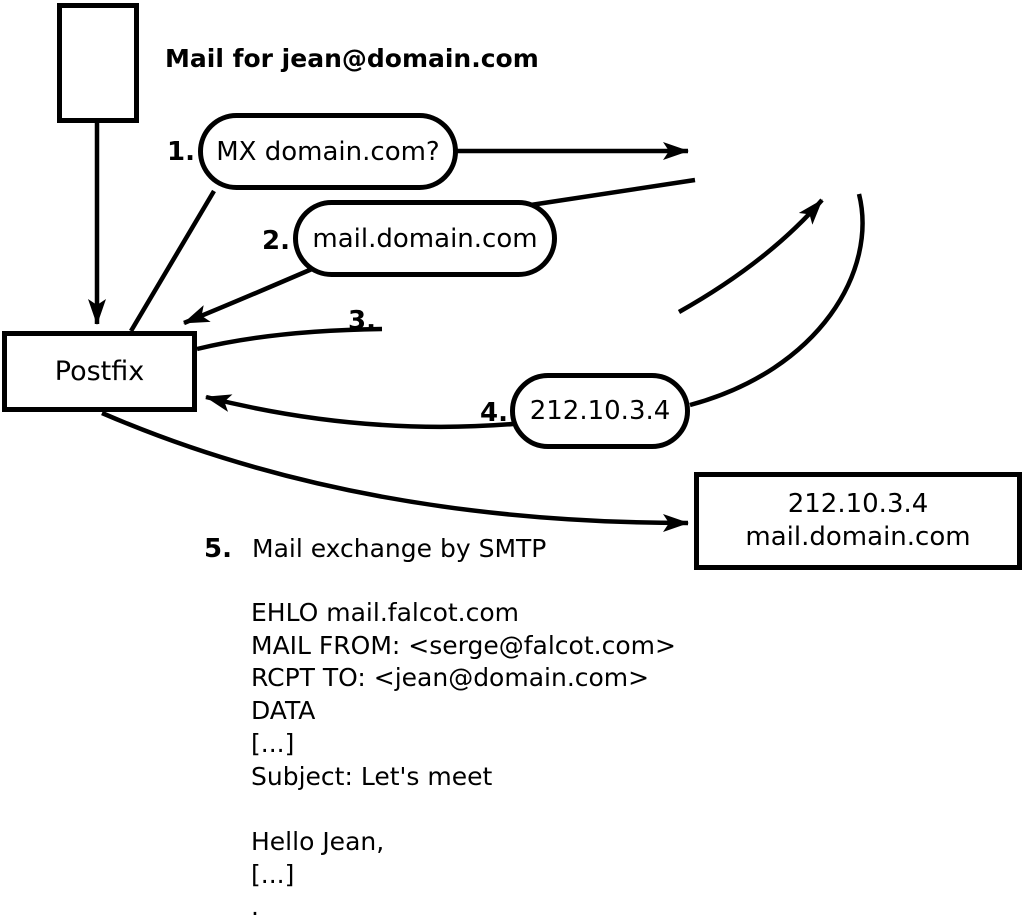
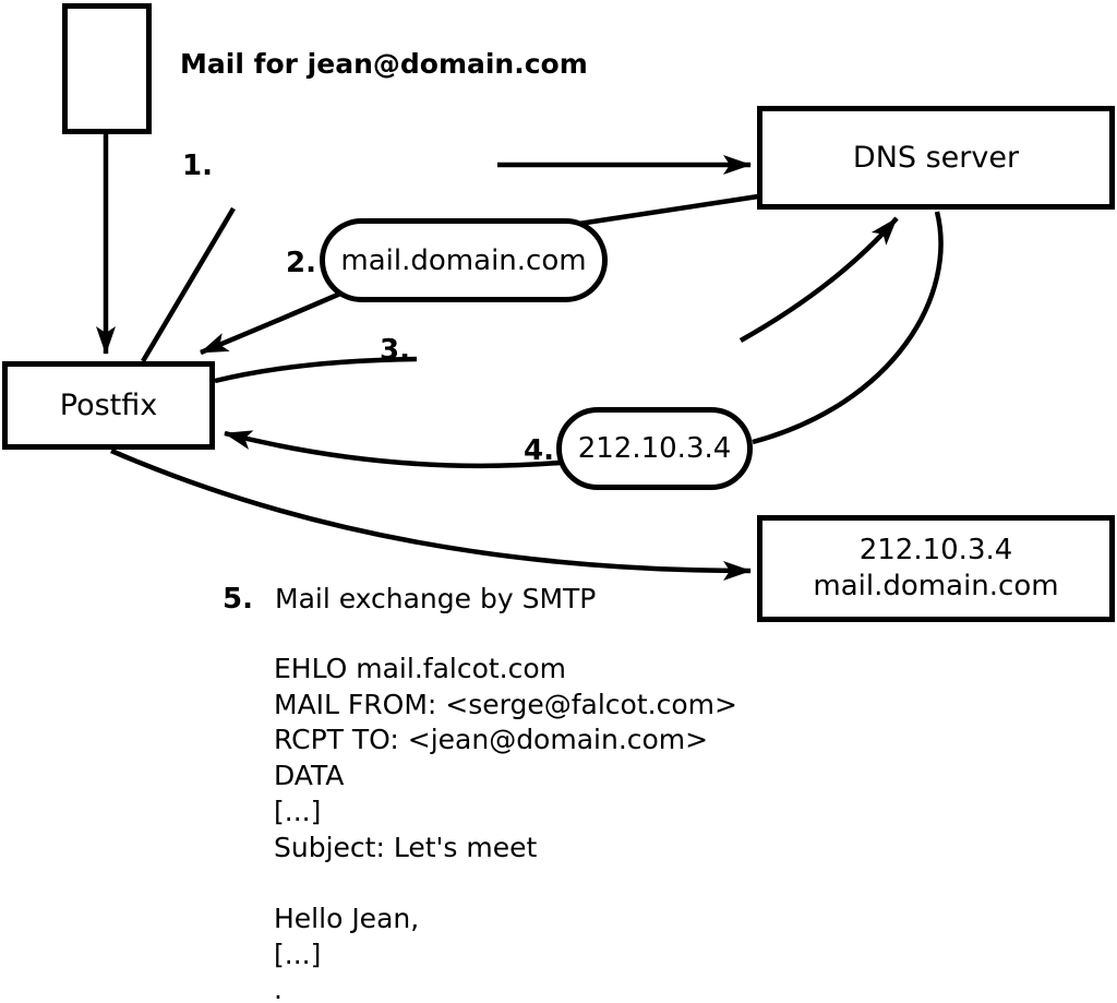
  Mail for jean@domain.com
  Postfix
+ DNS server
  212.10.3.4
  mail.domain.com
  1.
- MX domain.com?
  2.
  mail.domain.com
  3.
  4.
  212.10.3.4
  5.
  Mail exchange by SMTP
  EHLO mail.falcot.com
  MAIL FROM: <serge@falcot.com>
  RCPT TO: <jean@domain.com>
  DATA
  [...]
  Subject: Let's meet
  Hello Jean,
  [...]
  .
